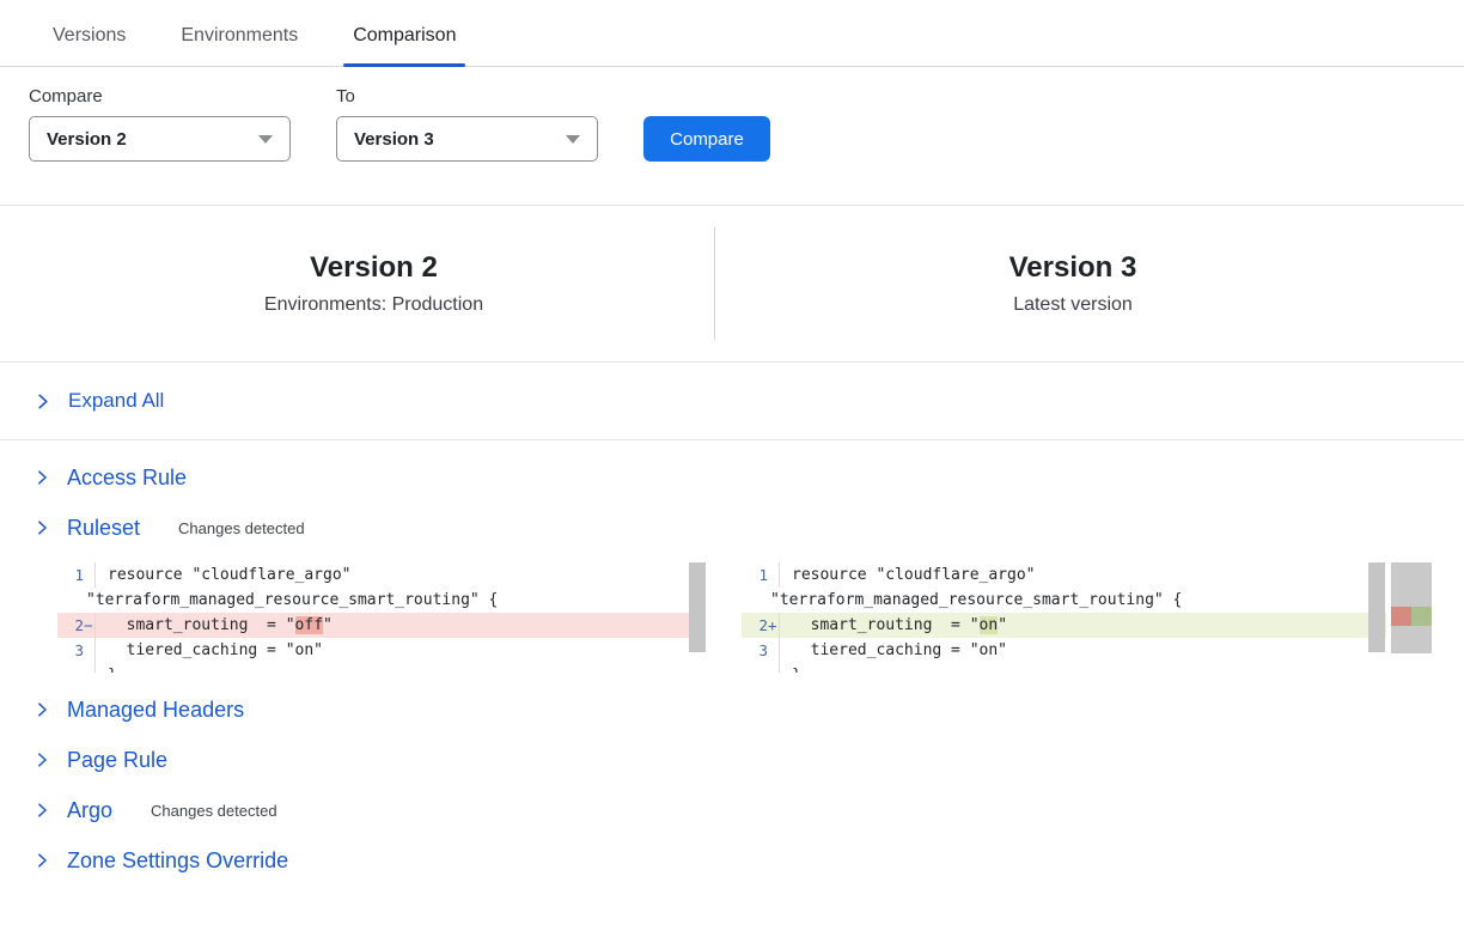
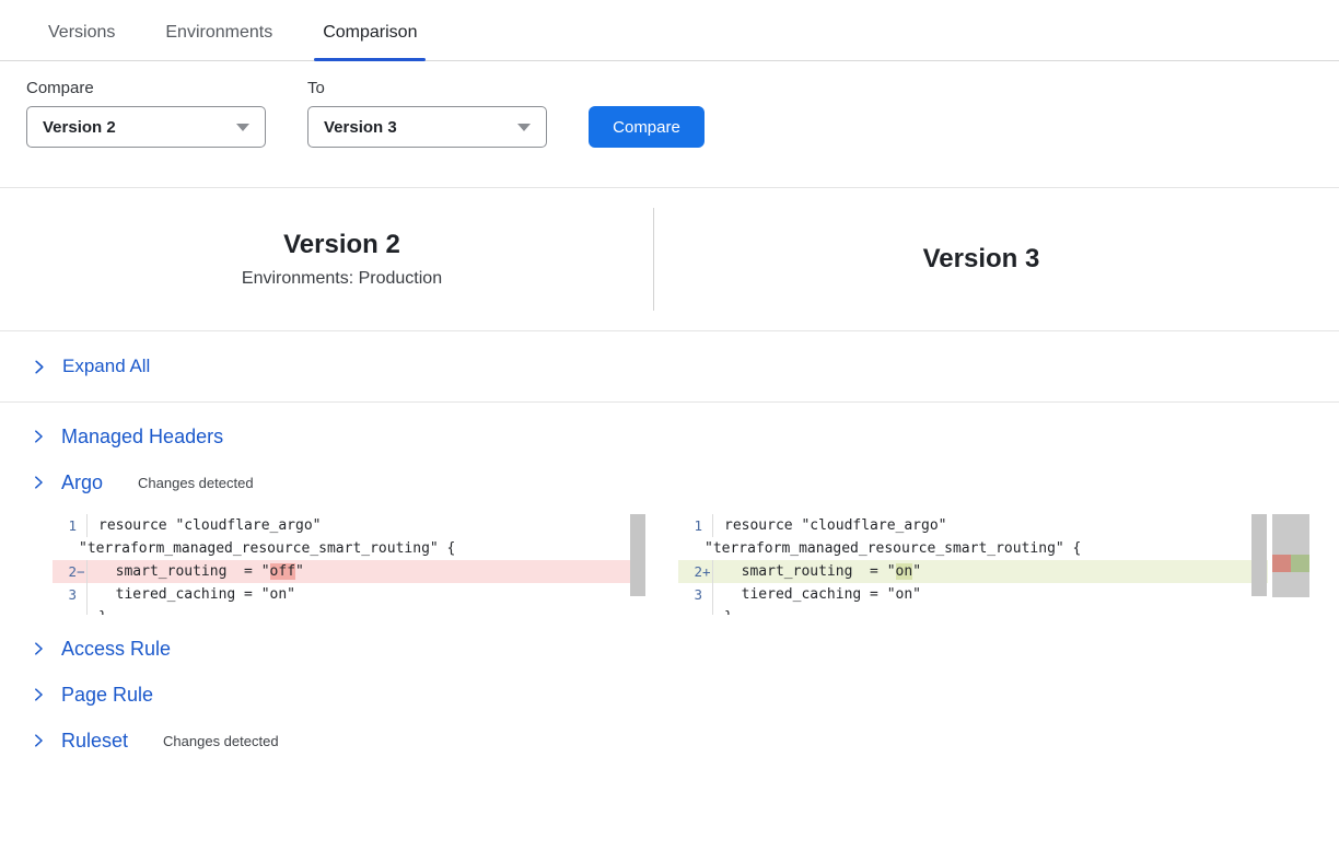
  Versions
  Environments
  Comparison
  Compare
  Version 2
  To
  Version 3
  Compare
  Version 2
  Environments: Production
  Version 3
- Latest version
  Expand All
- Access Rule
+ Managed Headers
- Ruleset
+ Argo
  Changes detected
  1
  resource "cloudflare_argo"
  "terraform_managed_resource_smart_routing" {
  2
  −
  smart_routing = "off"
  3
  tiered_caching = "on"
  1
  resource "cloudflare_argo"
  "terraform_managed_resource_smart_routing" {
  2
  +
  smart_routing = "on"
  3
  tiered_caching = "on"
- Managed Headers
+ Access Rule
  Page Rule
- Argo
+ Ruleset
  Changes detected
- Zone Settings Override
